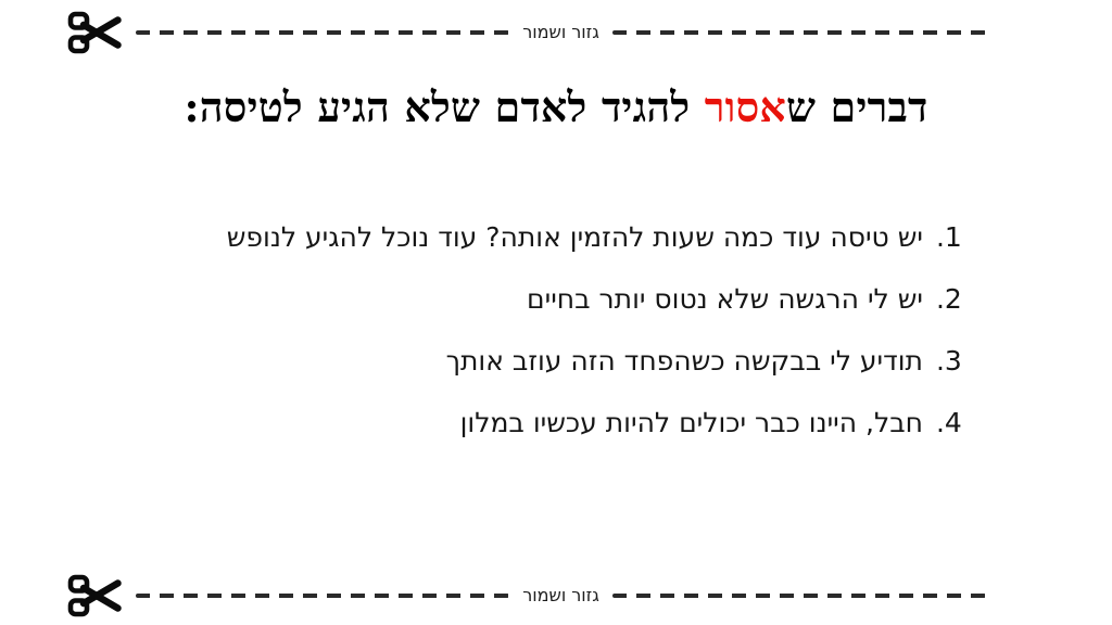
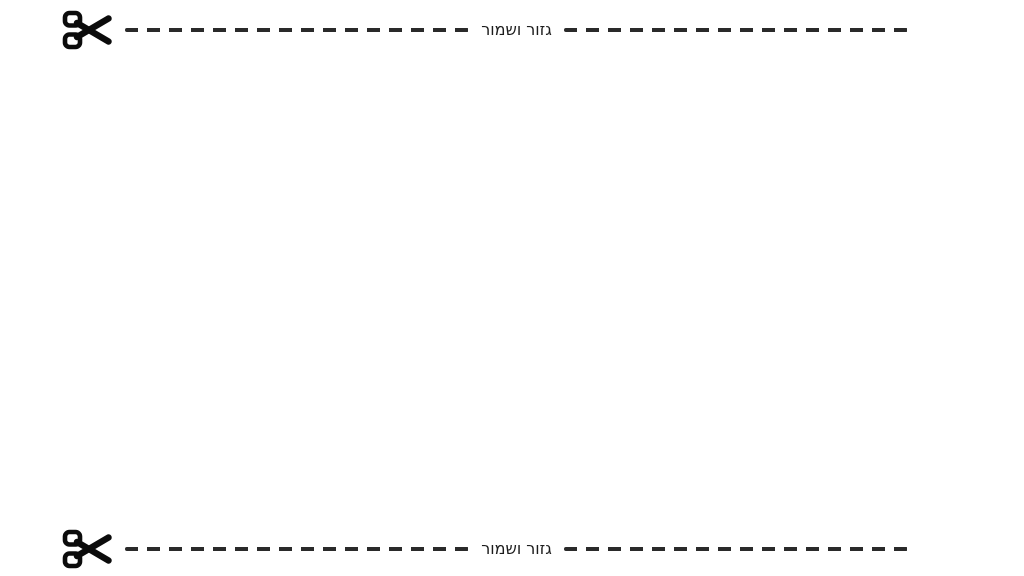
  גזור ושמור
- דברים שאסור להגיד לאדם שלא הגיע לטיסה:
- יש טיסה עוד כמה שעות להזמין אותה? עוד נוכל להגיע לנופש
- יש לי הרגשה שלא נטוס יותר בחיים
- תודיע לי בבקשה כשהפחד הזה עוזב אותך
- חבל, היינו כבר יכולים להיות עכשיו במלון
  גזור ושמור
